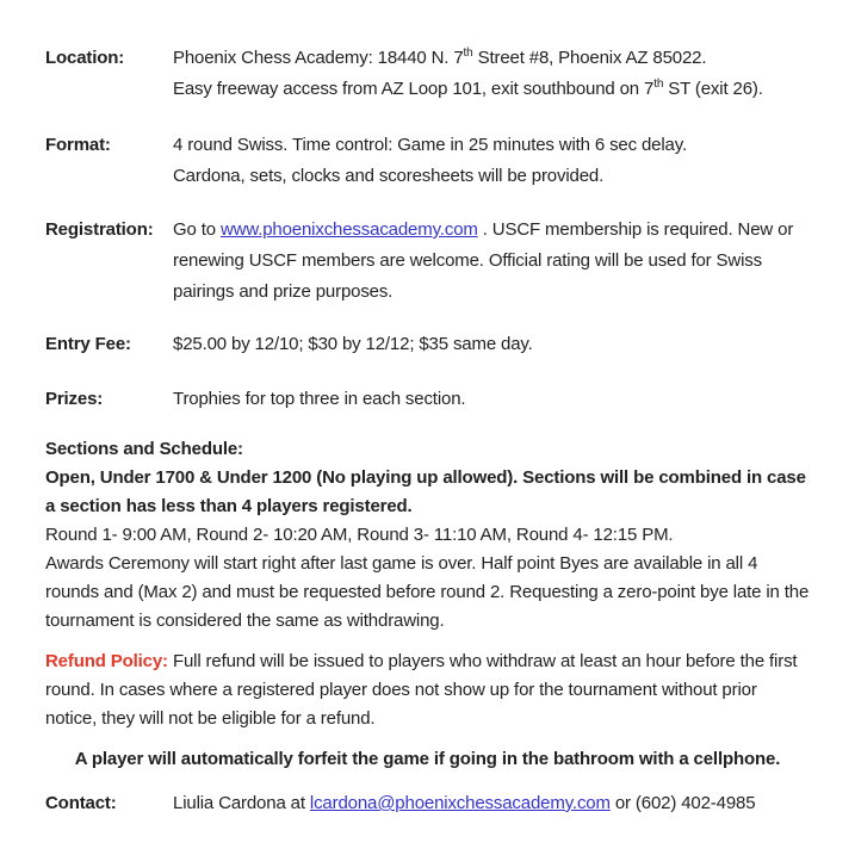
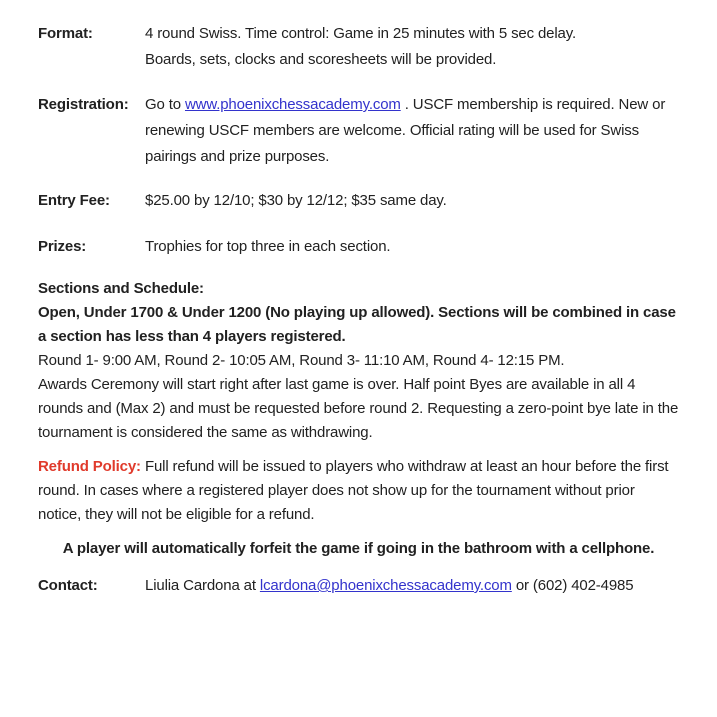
- Location:
- Phoenix Chess Academy: 18440 N. 7th Street #8, Phoenix AZ 85022.
- Easy freeway access from AZ Loop 101, exit southbound on 7th ST (exit 26).
  Format:
- 4 round Swiss. Time control: Game in 25 minutes with 6 sec delay.
+ 4 round Swiss. Time control: Game in 25 minutes with 5 sec delay.
- Cardona, sets, clocks and scoresheets will be provided.
+ Boards, sets, clocks and scoresheets will be provided.
  Registration:
  Go to www.phoenixchessacademy.com . USCF membership is required. New or renewing USCF members are welcome. Official rating will be used for Swiss pairings and prize purposes.
  Entry Fee:
  $25.00 by 12/10; $30 by 12/12; $35 same day.
  Prizes:
  Trophies for top three in each section.
  Sections and Schedule:
  Open, Under 1700 & Under 1200 (No playing up allowed). Sections will be combined in case a section has less than 4 players registered.
- Round 1- 9:00 AM, Round 2- 10:20 AM, Round 3- 11:10 AM, Round 4- 12:15 PM.
+ Round 1- 9:00 AM, Round 2- 10:05 AM, Round 3- 11:10 AM, Round 4- 12:15 PM.
  Awards Ceremony will start right after last game is over. Half point Byes are available in all 4 rounds and (Max 2) and must be requested before round 2. Requesting a zero-point bye late in the tournament is considered the same as withdrawing.
  Refund Policy: Full refund will be issued to players who withdraw at least an hour before the first round. In cases where a registered player does not show up for the tournament without prior notice, they will not be eligible for a refund.
  A player will automatically forfeit the game if going in the bathroom with a cellphone.
  Contact:
  Liulia Cardona at lcardona@phoenixchessacademy.com or (602) 402-4985
